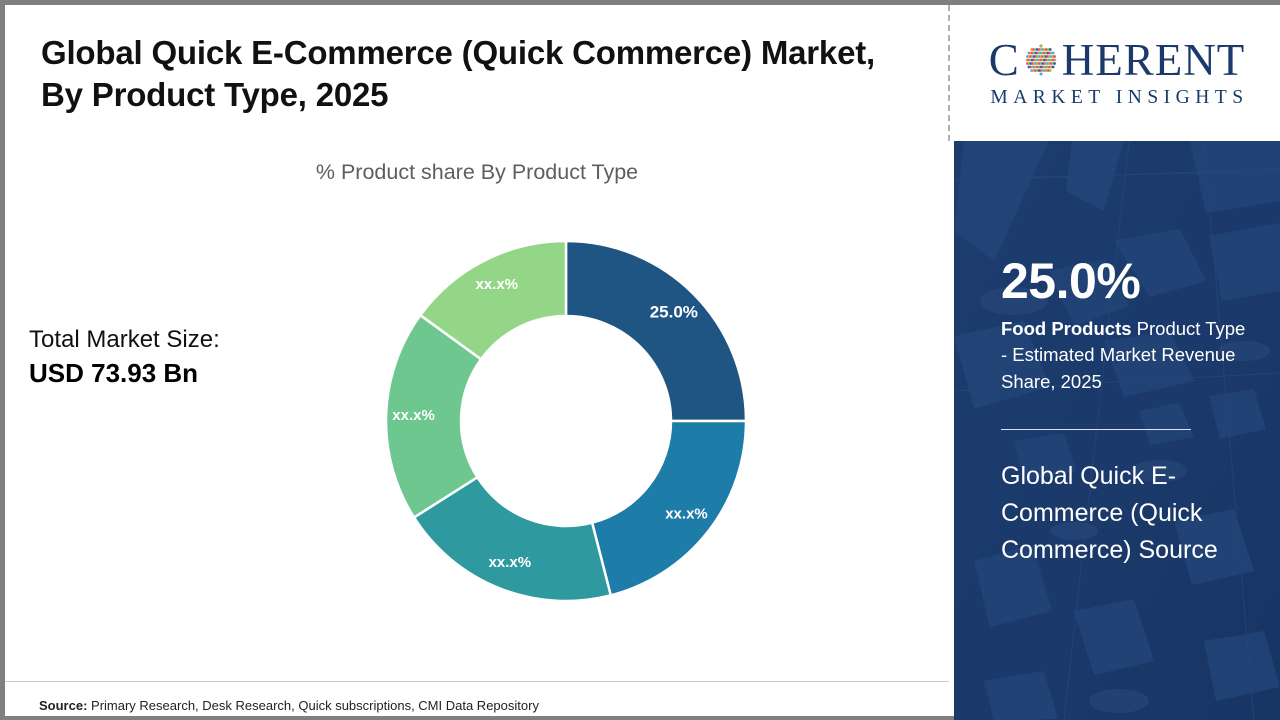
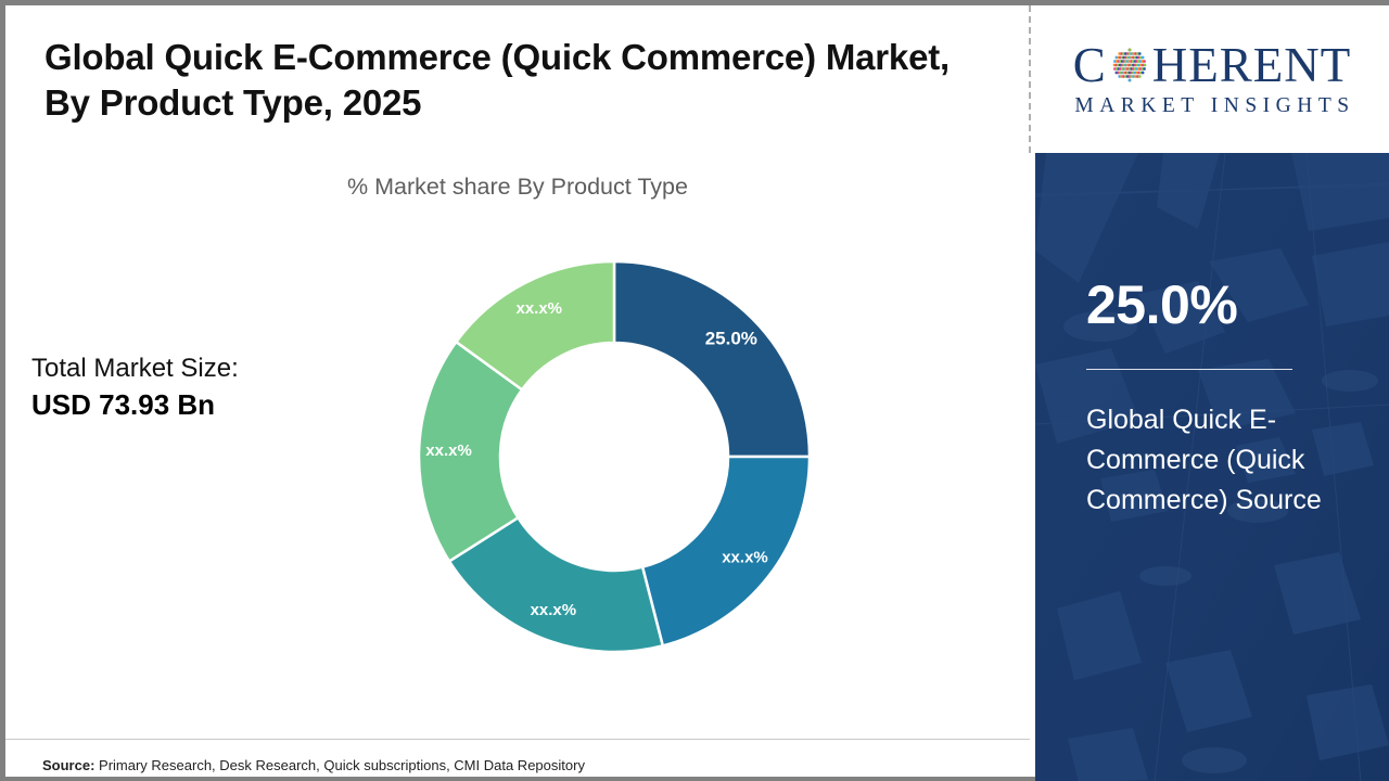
  Global Quick E-Commerce (Quick Commerce) Market, By Product Type, 2025
- % Product share By Product Type
+ % Market share By Product Type
  Total Market Size:
  USD 73.93 Bn
  25.0%
  xx.x%
  xx.x%
  xx.x%
  xx.x%
  Source: Primary Research, Desk Research, Quick subscriptions, CMI Data Repository
  C
  HERENT
  MARKET INSIGHTS
  25.0%
- Food Products Product Type - Estimated Market Revenue Share, 2025
  Global Quick E-Commerce (Quick Commerce) Source
